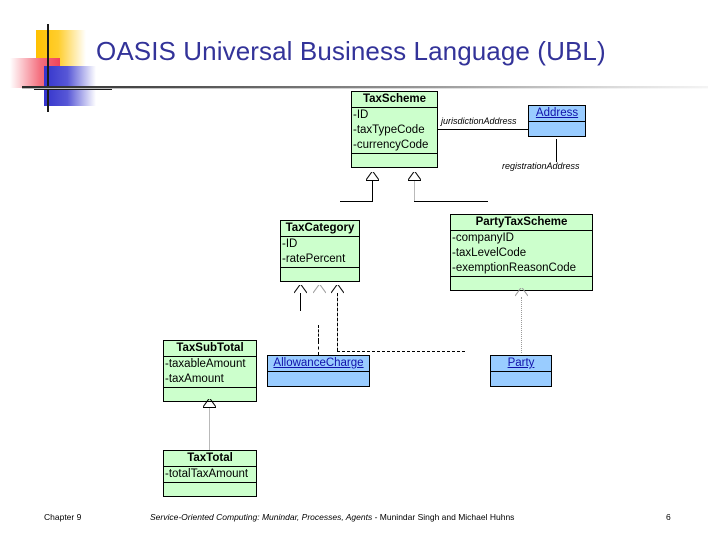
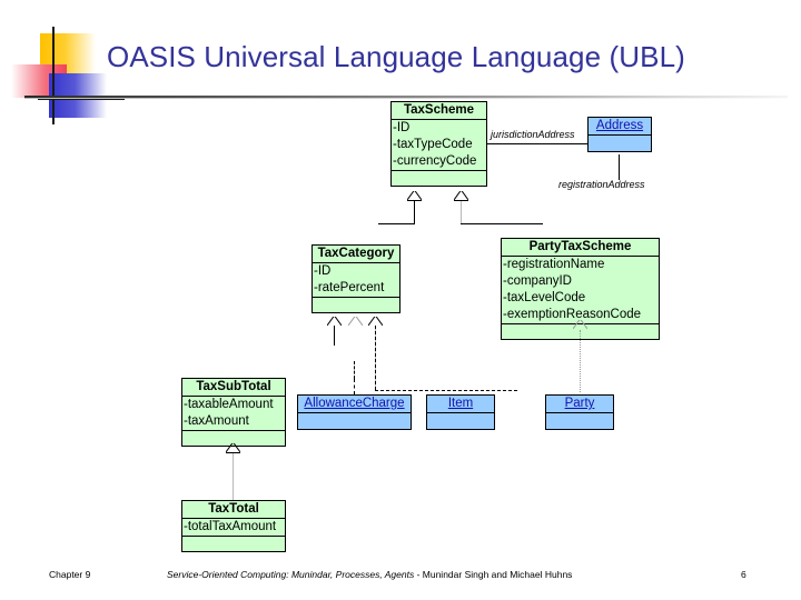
- OASIS Universal Business Language (UBL)
+ OASIS Universal Language Language (UBL)
  TaxScheme
  -ID
  -taxTypeCode
  -currencyCode
  Address
  TaxCategory
  -ID
  -ratePercent
  PartyTaxScheme
+ -registrationName
  -companyID
  -taxLevelCode
  -exemptionReasonCode
  TaxSubTotal
  -taxableAmount
  -taxAmount
  AllowanceCharge
+ Item
  Party
  TaxTotal
  -totalTaxAmount
  jurisdictionAddress
  registrationAddress
  Chapter 9
  Service-Oriented Computing: Munindar, Processes, Agents - Munindar Singh and Michael Huhns
  6
